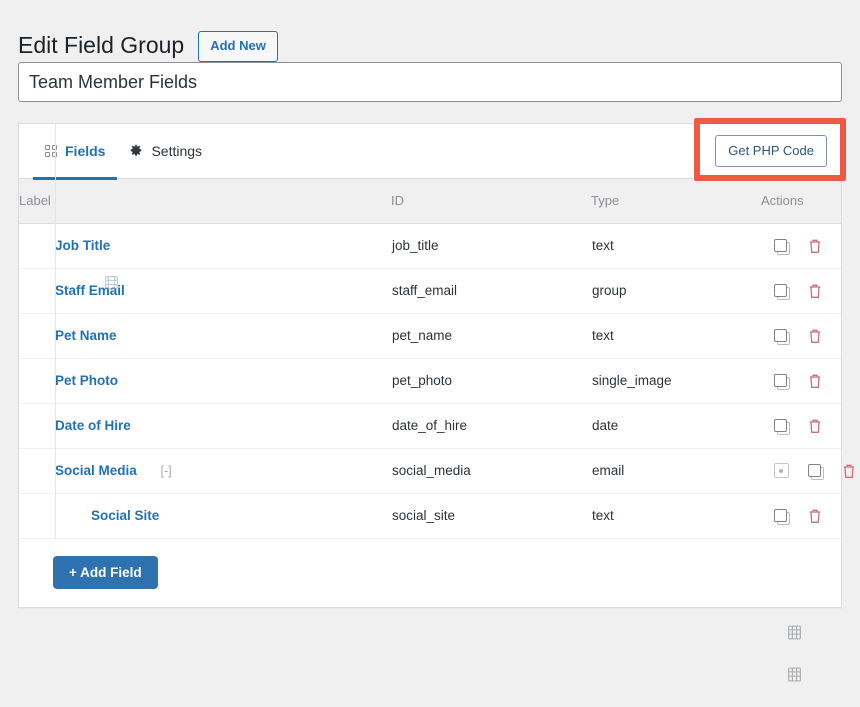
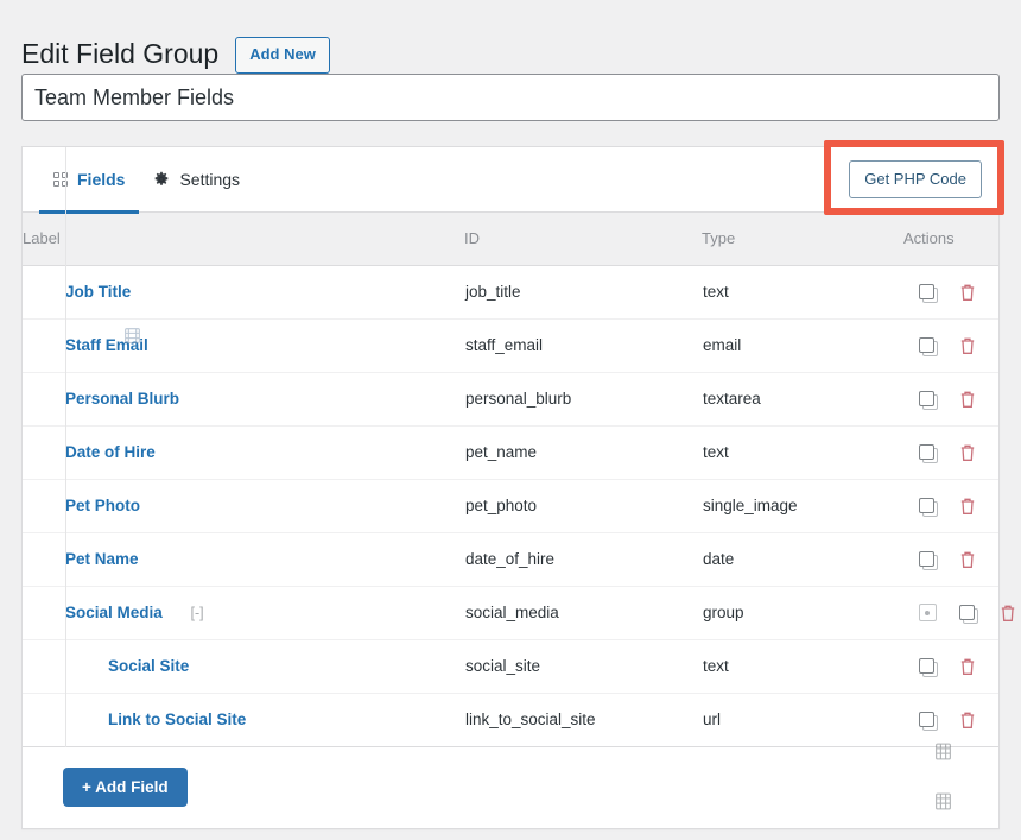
  Edit Field Group
  Add New
  Team Member Fields
  Fields
  Settings
  Get PHP Code
  Label	ID	Type	Actions
  Job Title	job_title	text
- Staff Email	staff_email	group
+ Staff Email	staff_email	email
+ Personal Blurb	personal_blurb	textarea
- Pet Name	pet_name	text
+ Date of Hire	pet_name	text
  Pet Photo	pet_photo	single_image
- Date of Hire	date_of_hire	date
+ Pet Name	date_of_hire	date
- Social Media [-]	social_media	email
+ Social Media [-]	social_media	group
  Social Site	social_site	text
+ Link to Social Site	link_to_social_site	url
  + Add Field
